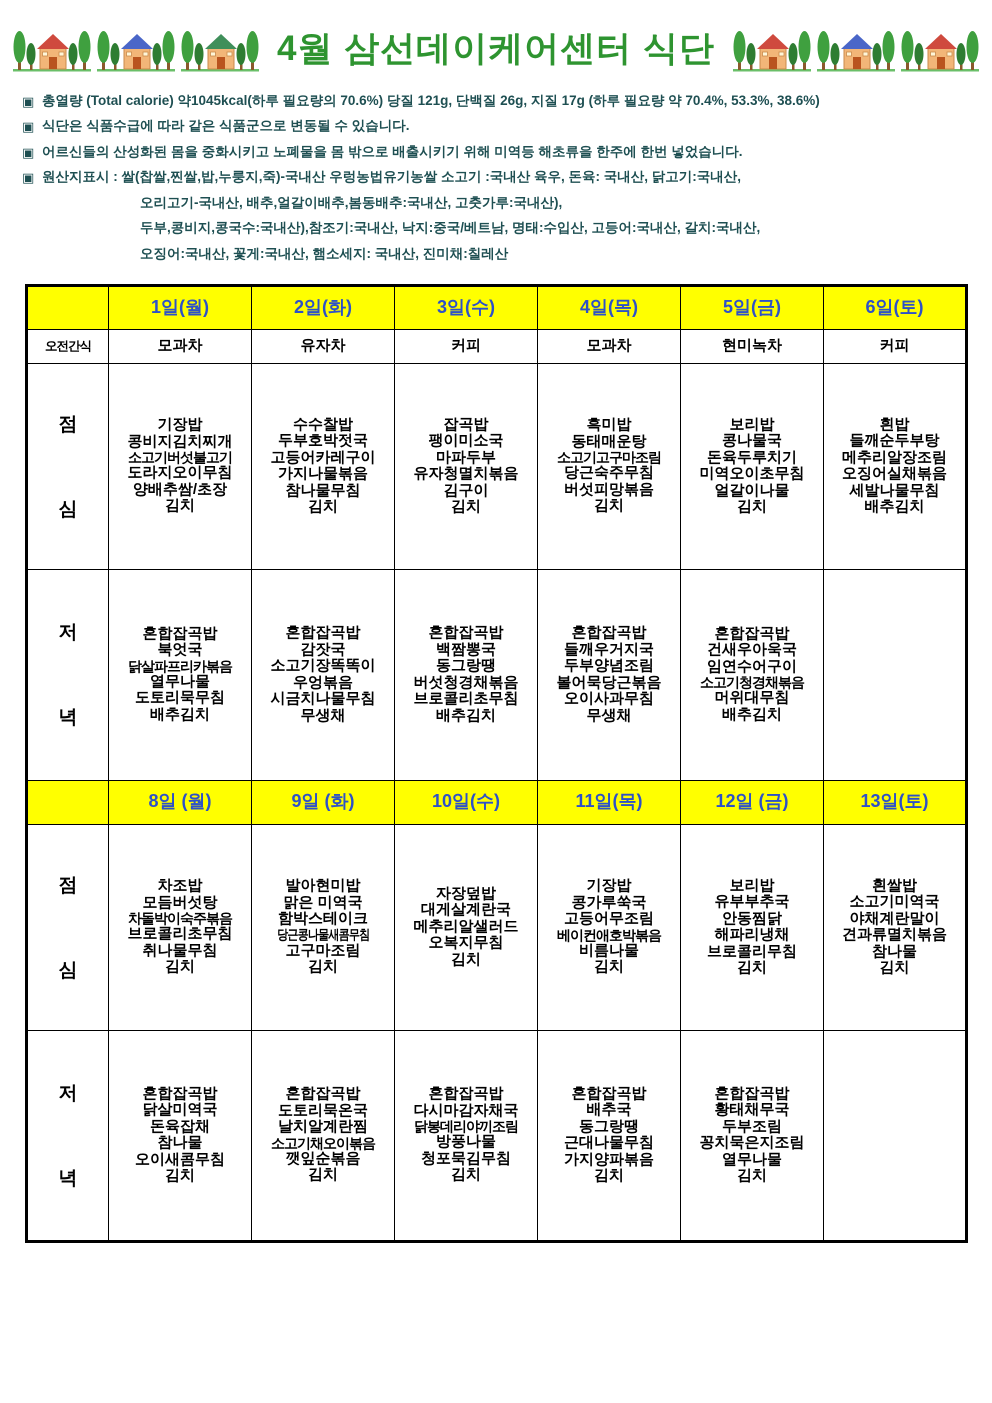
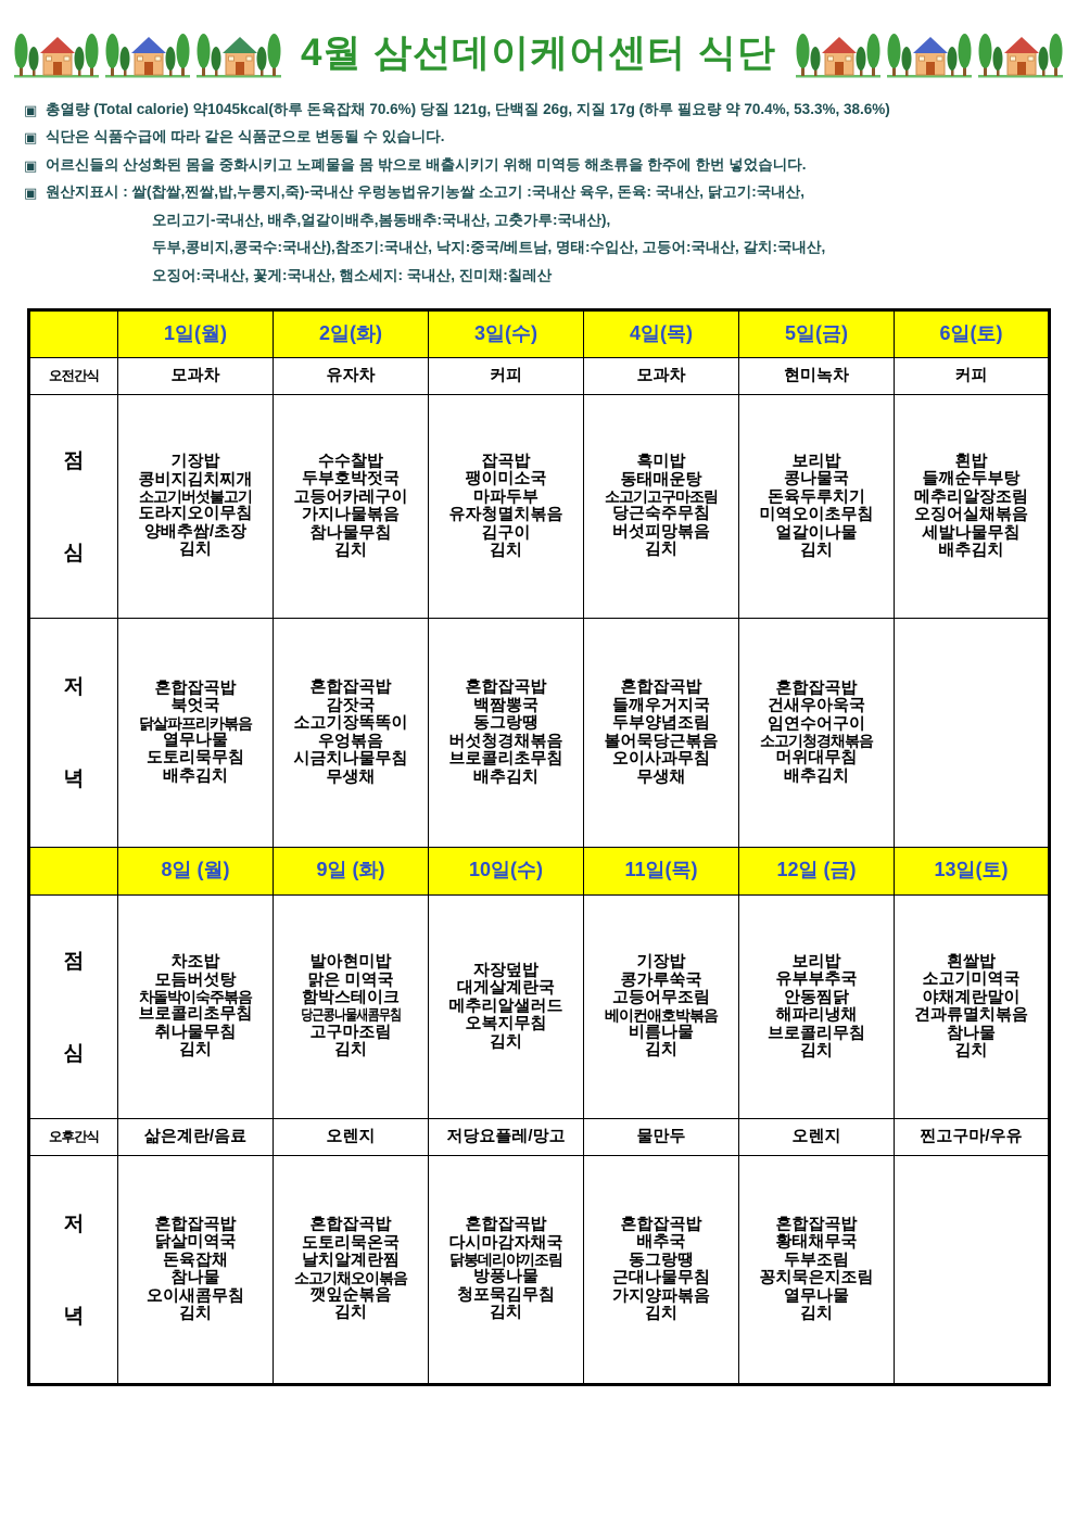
  4월 삼선데이케어센터 식단
  ▣
- 총열량 (Total calorie) 약1045kcal(하루 필요량의 70.6%) 당질 121g, 단백질 26g, 지질 17g (하루 필요량 약 70.4%, 53.3%, 38.6%)
+ 총열량 (Total calorie) 약1045kcal(하루 돈육잡채 70.6%) 당질 121g, 단백질 26g, 지질 17g (하루 필요량 약 70.4%, 53.3%, 38.6%)
  ▣
  식단은 식품수급에 따라 같은 식품군으로 변동될 수 있습니다.
  ▣
  어르신들의 산성화된 몸을 중화시키고 노폐물을 몸 밖으로 배출시키기 위해 미역등 해초류을 한주에 한번 넣었습니다.
  ▣
  원산지표시 : 쌀(찹쌀,찐쌀,밥,누룽지,죽)-국내산 우렁농법유기농쌀 소고기 :국내산 육우, 돈육: 국내산, 닭고기:국내산,
  오리고기-국내산, 배추,얼갈이배추,봄동배추:국내산, 고춧가루:국내산),
  두부,콩비지,콩국수:국내산),참조기:국내산, 낙지:중국/베트남, 명태:수입산, 고등어:국내산, 갈치:국내산,
  오징어:국내산, 꽃게:국내산, 햄소세지: 국내산, 진미채:칠레산
  	1일(월)	2일(화)	3일(수)	4일(목)	5일(금)	6일(토)
  오전간식	모과차	유자차	커피	모과차	현미녹차	커피
  점심	기장밥콩비지김치찌개소고기버섯불고기도라지오이무침양배추쌈/초장김치	수수찰밥두부호박젓국고등어카레구이가지나물볶음참나물무침김치	잡곡밥팽이미소국마파두부유자청멸치볶음김구이김치	흑미밥동태매운탕소고기고구마조림당근숙주무침버섯피망볶음김치	보리밥콩나물국돈육두루치기미역오이초무침얼갈이나물김치	흰밥들깨순두부탕메추리알장조림오징어실채볶음세발나물무침배추김치
  저녁	혼합잡곡밥북엇국닭살파프리카볶음열무나물도토리묵무침배추김치	혼합잡곡밥감잣국소고기장똑똑이우엉볶음시금치나물무침무생채	혼합잡곡밥백짬뽕국동그랑땡버섯청경채볶음브로콜리초무침배추김치	혼합잡곡밥들깨우거지국두부양념조림볼어묵당근볶음오이사과무침무생채	혼합잡곡밥건새우아욱국임연수어구이소고기청경채볶음머위대무침배추김치
  	8일 (월)	9일 (화)	10일(수)	11일(목)	12일 (금)	13일(토)
  점심	차조밥모듬버섯탕차돌박이숙주볶음브로콜리초무침취나물무침김치	발아현미밥맑은 미역국함박스테이크당근콩나물새콤무침고구마조림김치	자장덮밥대게살계란국메추리알샐러드오복지무침김치	기장밥콩가루쑥국고등어무조림베이컨애호박볶음비름나물김치	보리밥유부부추국안동찜닭해파리냉채브로콜리무침김치	흰쌀밥소고기미역국야채계란말이견과류멸치볶음참나물김치
+ 오후간식	삶은계란/음료	오렌지	저당요플레/망고	물만두	오렌지	찐고구마/우유
  저녁	혼합잡곡밥닭살미역국돈육잡채참나물오이새콤무침김치	혼합잡곡밥도토리묵온국날치알계란찜소고기채오이볶음깻잎순볶음김치	혼합잡곡밥다시마감자채국닭봉데리야끼조림방풍나물청포묵김무침김치	혼합잡곡밥배추국동그랑땡근대나물무침가지양파볶음김치	혼합잡곡밥황태채무국두부조림꽁치묵은지조림열무나물김치
